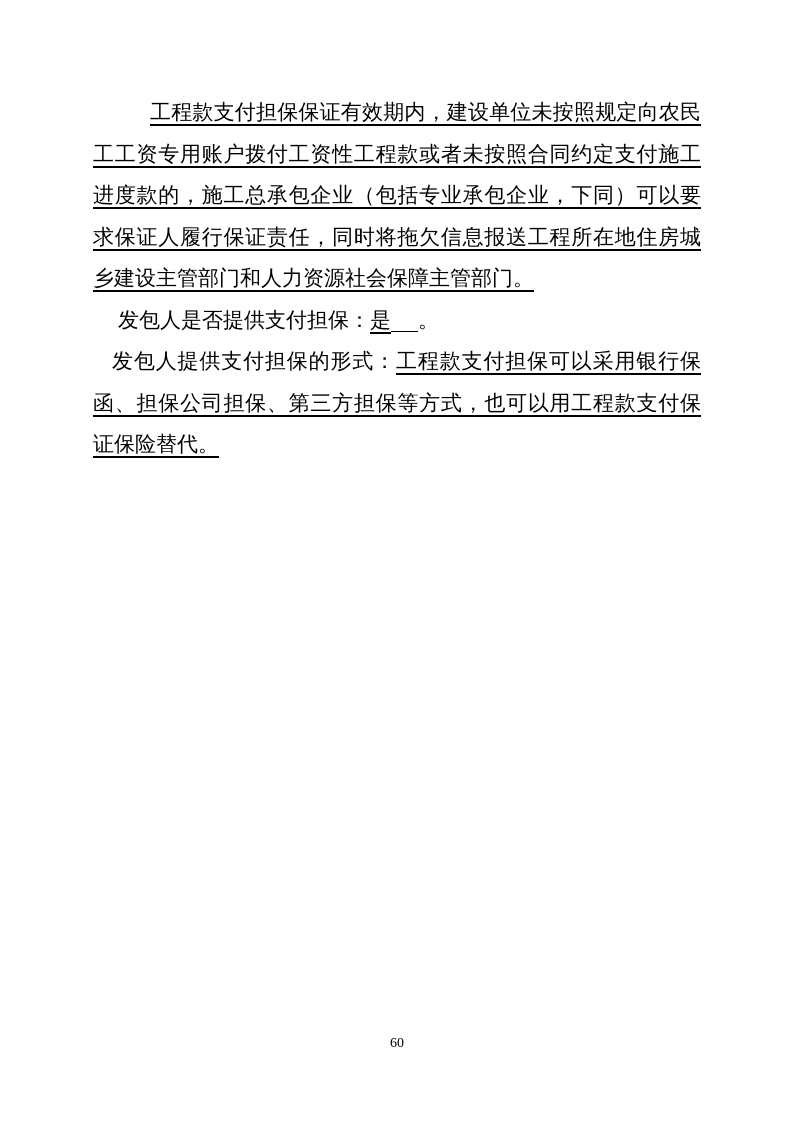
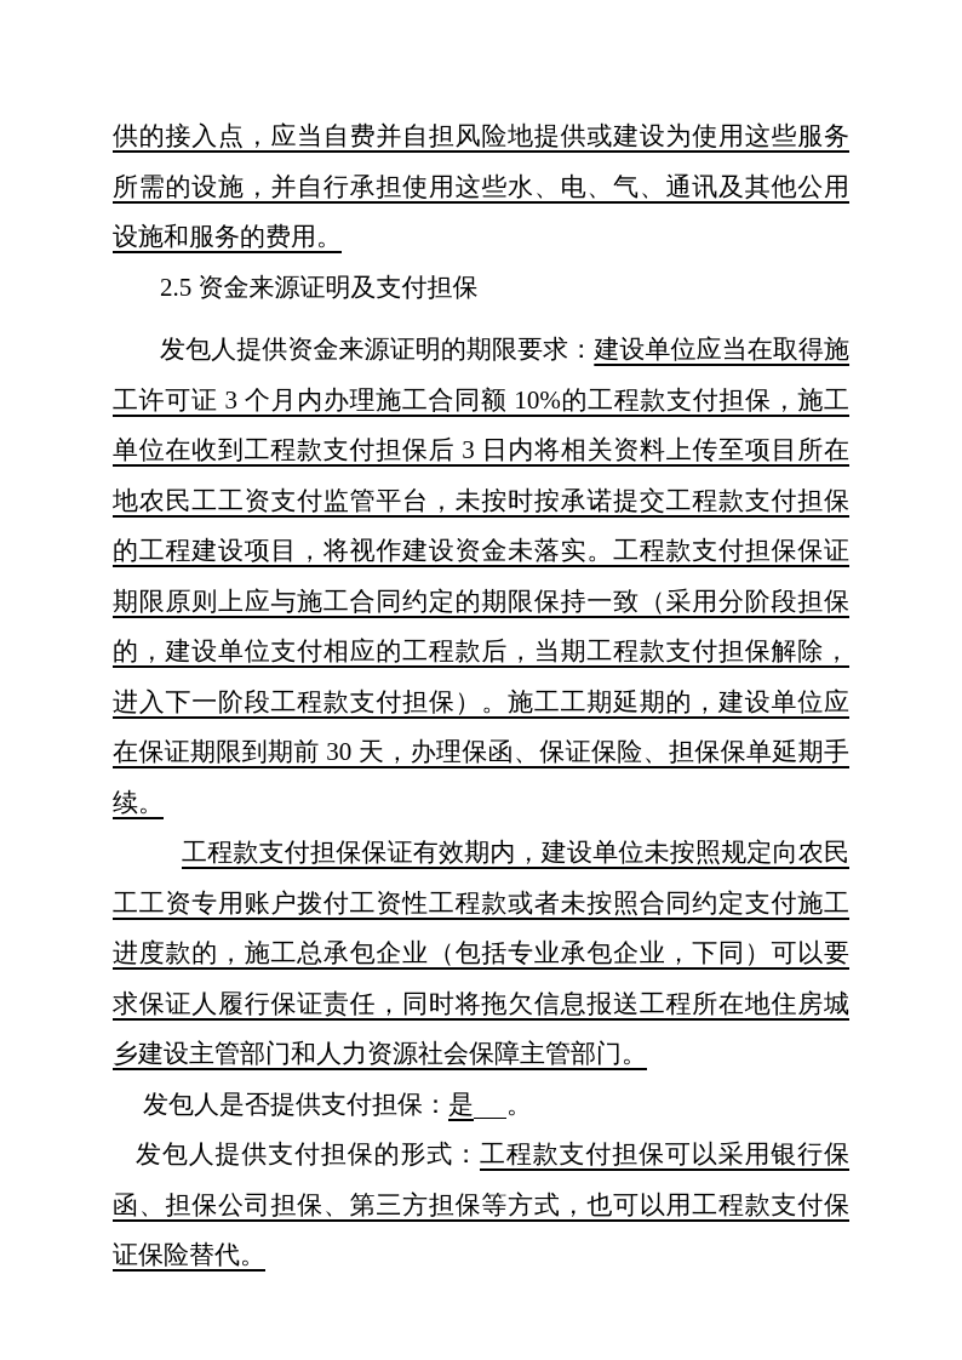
+ 供的接入点，应当自费并自担风险地提供或建设为使用这些服务所需的设施，并自行承担使用这些水、电、气、通讯及其他公用设施和服务的费用。
+ 2.5 资金来源证明及支付担保
+ 发包人提供资金来源证明的期限要求：建设单位应当在取得施工许可证 3 个月内办理施工合同额 10%的工程款支付担保，施工单位在收到工程款支付担保后 3 日内将相关资料上传至项目所在地农民工工资支付监管平台，未按时按承诺提交工程款支付担保的工程建设项目，将视作建设资金未落实。工程款支付担保保证期限原则上应与施工合同约定的期限保持一致（采用分阶段担保的，建设单位支付相应的工程款后，当期工程款支付担保解除，进入下一阶段工程款支付担保）。施工工期延期的，建设单位应在保证期限到期前 30 天，办理保函、保证保险、担保保单延期手续。
  工程款支付担保保证有效期内，建设单位未按照规定向农民工工资专用账户拨付工资性工程款或者未按照合同约定支付施工进度款的，施工总承包企业（包括专业承包企业，下同）可以要求保证人履行保证责任，同时将拖欠信息报送工程所在地住房城乡建设主管部门和人力资源社会保障主管部门。
  发包人是否提供支付担保：是 。
  发包人提供支付担保的形式：工程款支付担保可以采用银行保函、担保公司担保、第三方担保等方式，也可以用工程款支付保证保险替代。
- 60
